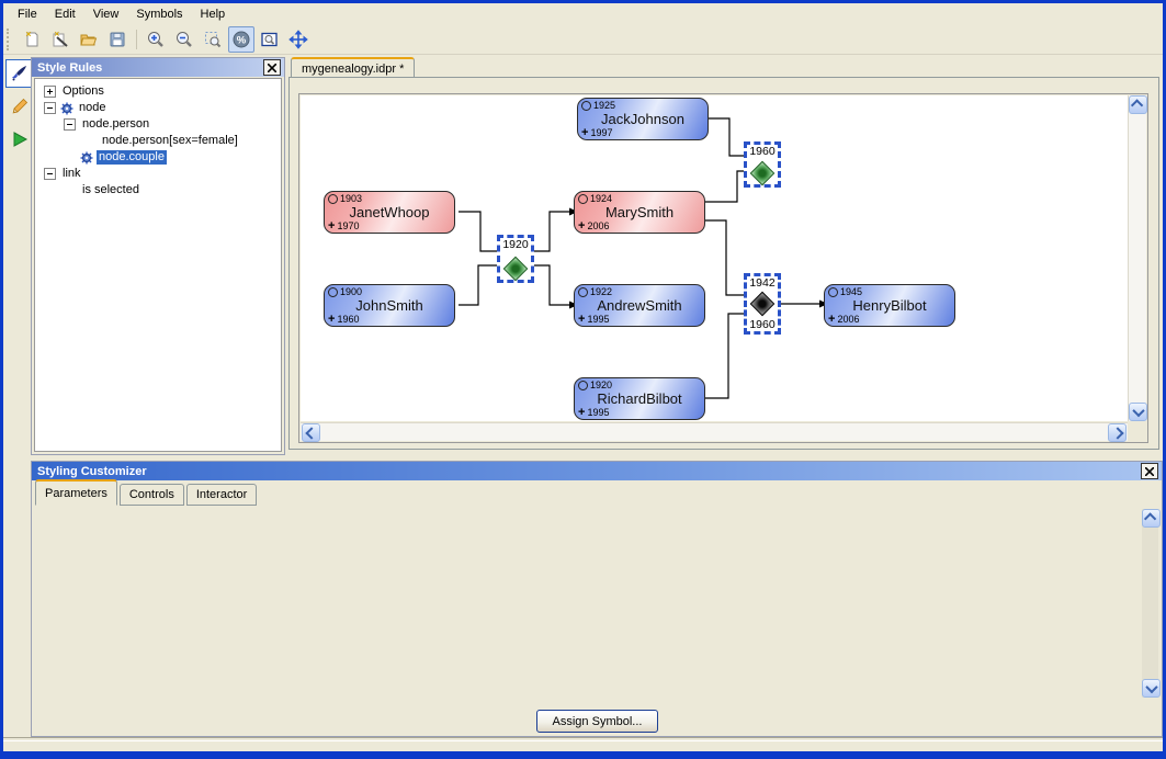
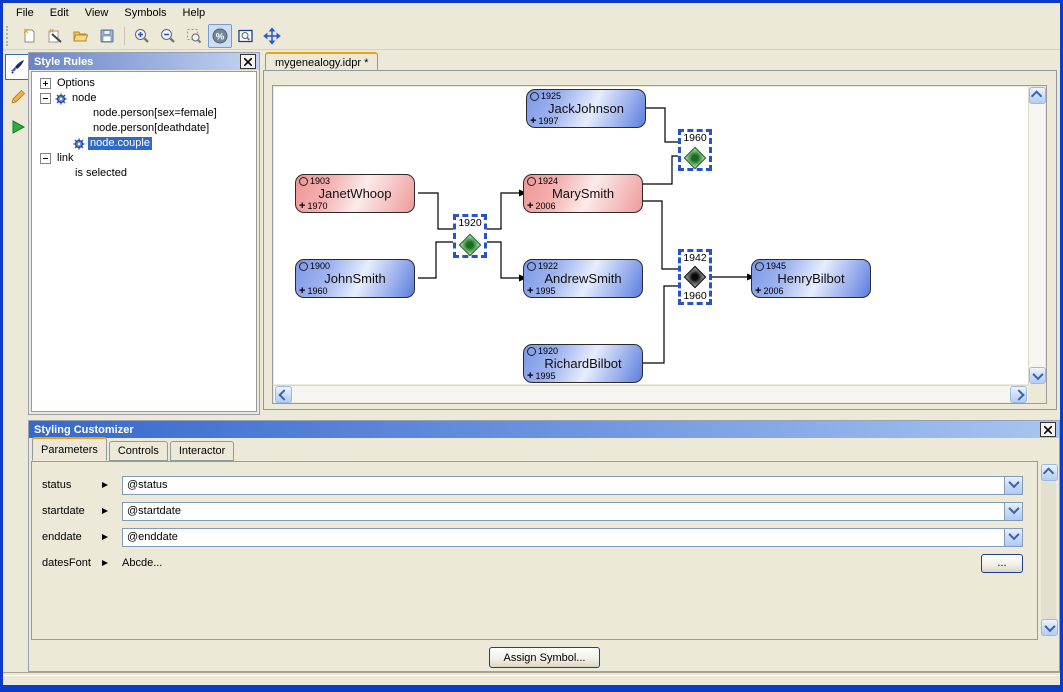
  File
  Edit
  View
  Symbols
  Help
  %
  Style Rules
  Options
  node
- node.person
  node.person[sex=female]
+ node.person[deathdate]
  node.couple
  link
  is selected
  mygenealogy.idpr *
  1925
  JackJohnson
  +
  1997
  1903
  JanetWhoop
  +
  1970
  1924
  MarySmith
  +
  2006
  1900
  JohnSmith
  +
  1960
  1922
  AndrewSmith
  +
  1995
  1945
  HenryBilbot
  +
  2006
  1920
  RichardBilbot
  +
  1995
  1920
  1960
  1942
  1960
  Styling Customizer
  Parameters
  Controls
  Interactor
+ status
+ @status
+ startdate
+ @startdate
+ enddate
+ @enddate
+ datesFont
+ Abcde...
+ ...
  Assign Symbol...
